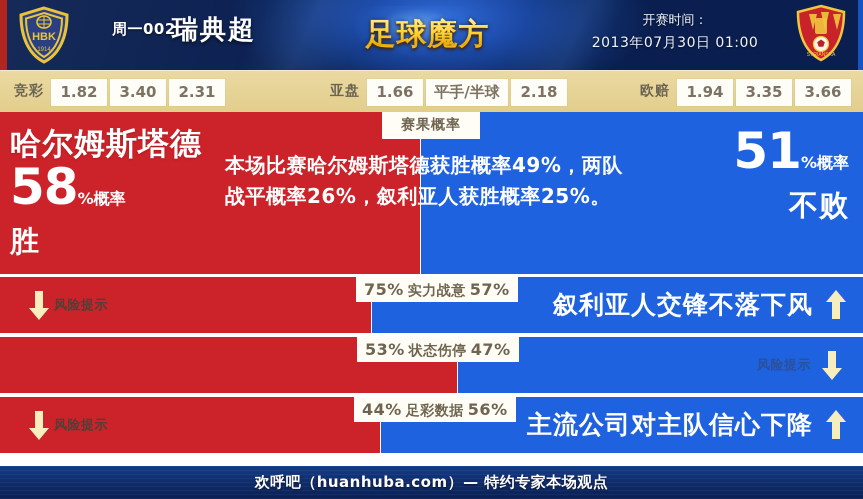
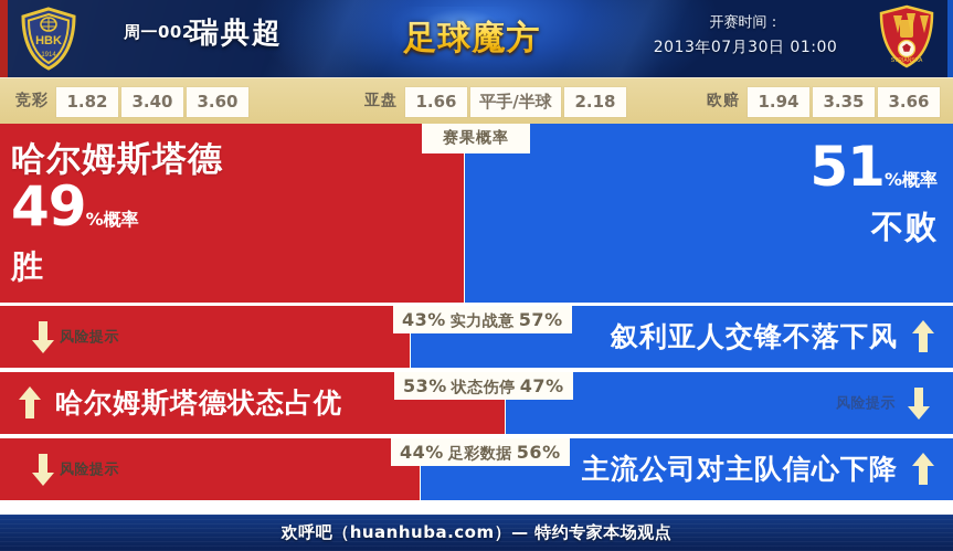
  HBK
  周一002
  瑞典超
  足球魔方
  开赛时间：
  2013年07月30日 01:00
  竞彩
  1.82
  3.40
- 2.31
+ 3.60
  亚盘
  1.66
  平手/半球
  2.18
  欧赔
  1.94
  3.35
  3.66
  赛果概率
  哈尔姆斯塔德
- 58%概率
+ 49%概率
  胜
  51%概率
  不败
- 本场比赛哈尔姆斯塔德获胜概率49%，两队战平概率26%，叙利亚人获胜概率25%。
- 75% 实力战意 57%
+ 43% 实力战意 57%
  风险提示
  叙利亚人交锋不落下风
  53% 状态伤停 47%
+ 哈尔姆斯塔德状态占优
  风险提示
  44% 足彩数据 56%
  风险提示
  主流公司对主队信心下降
  欢呼吧（huanhuba.com）— 特约专家本场观点
